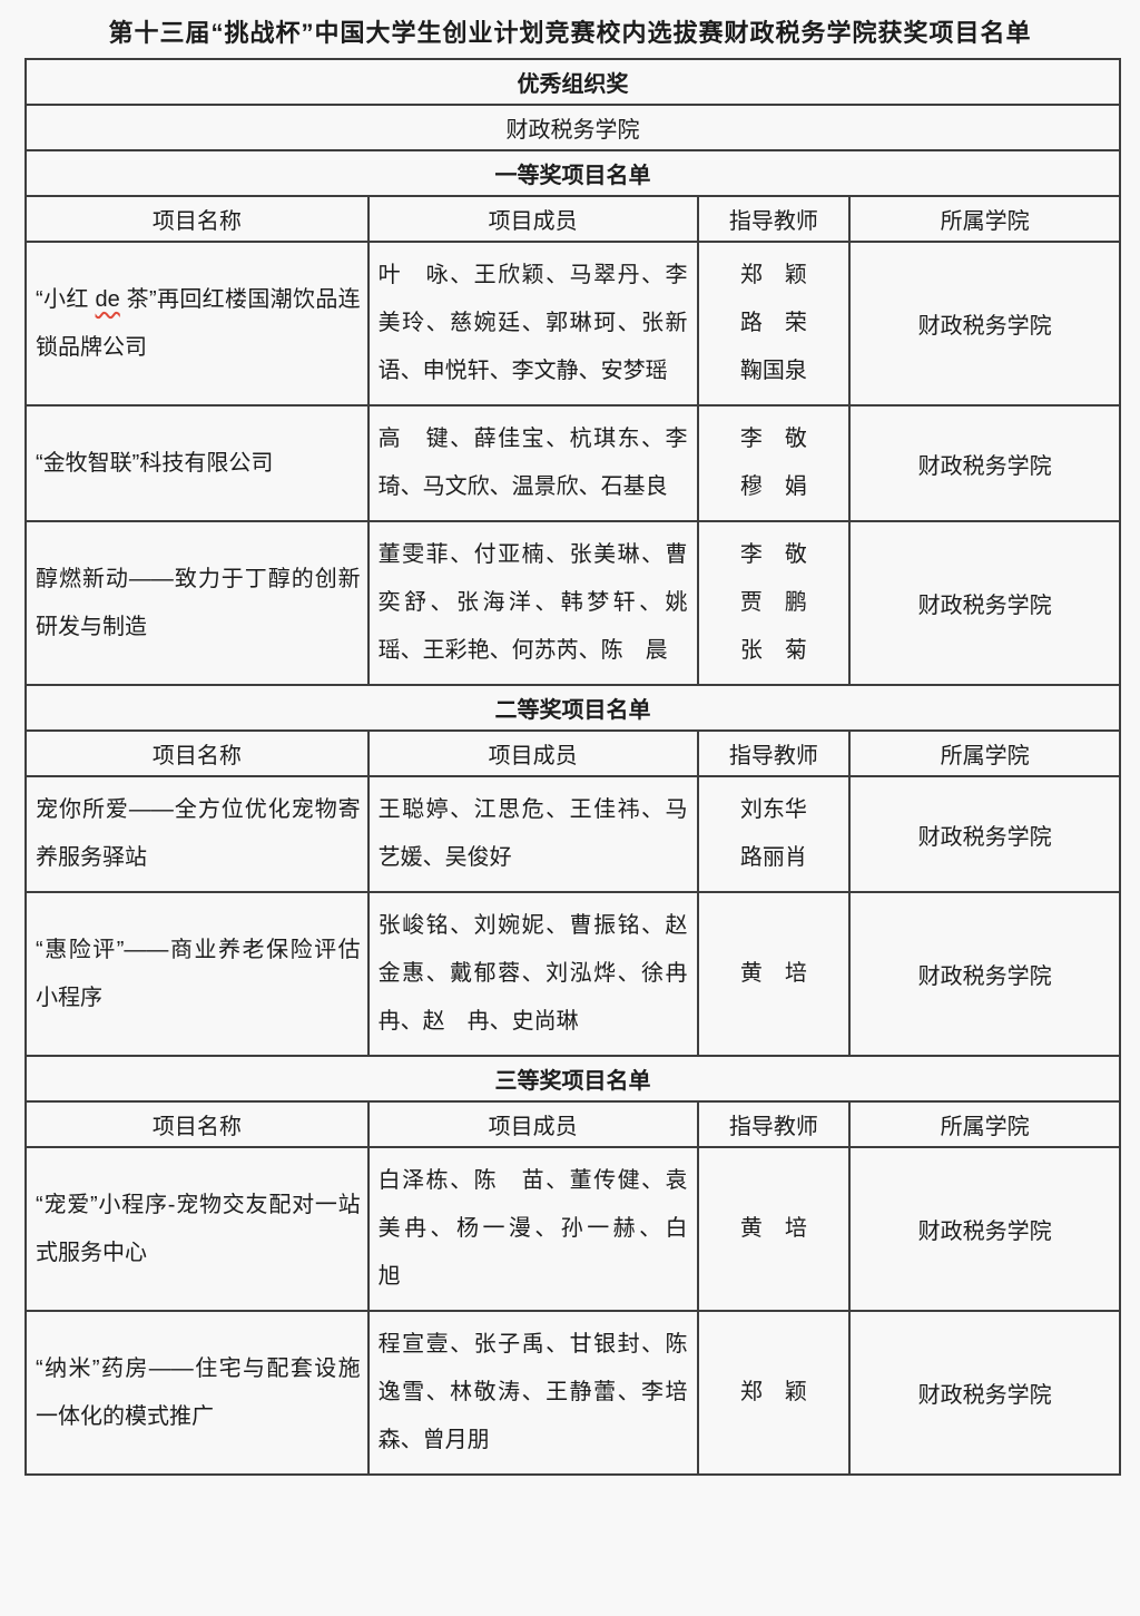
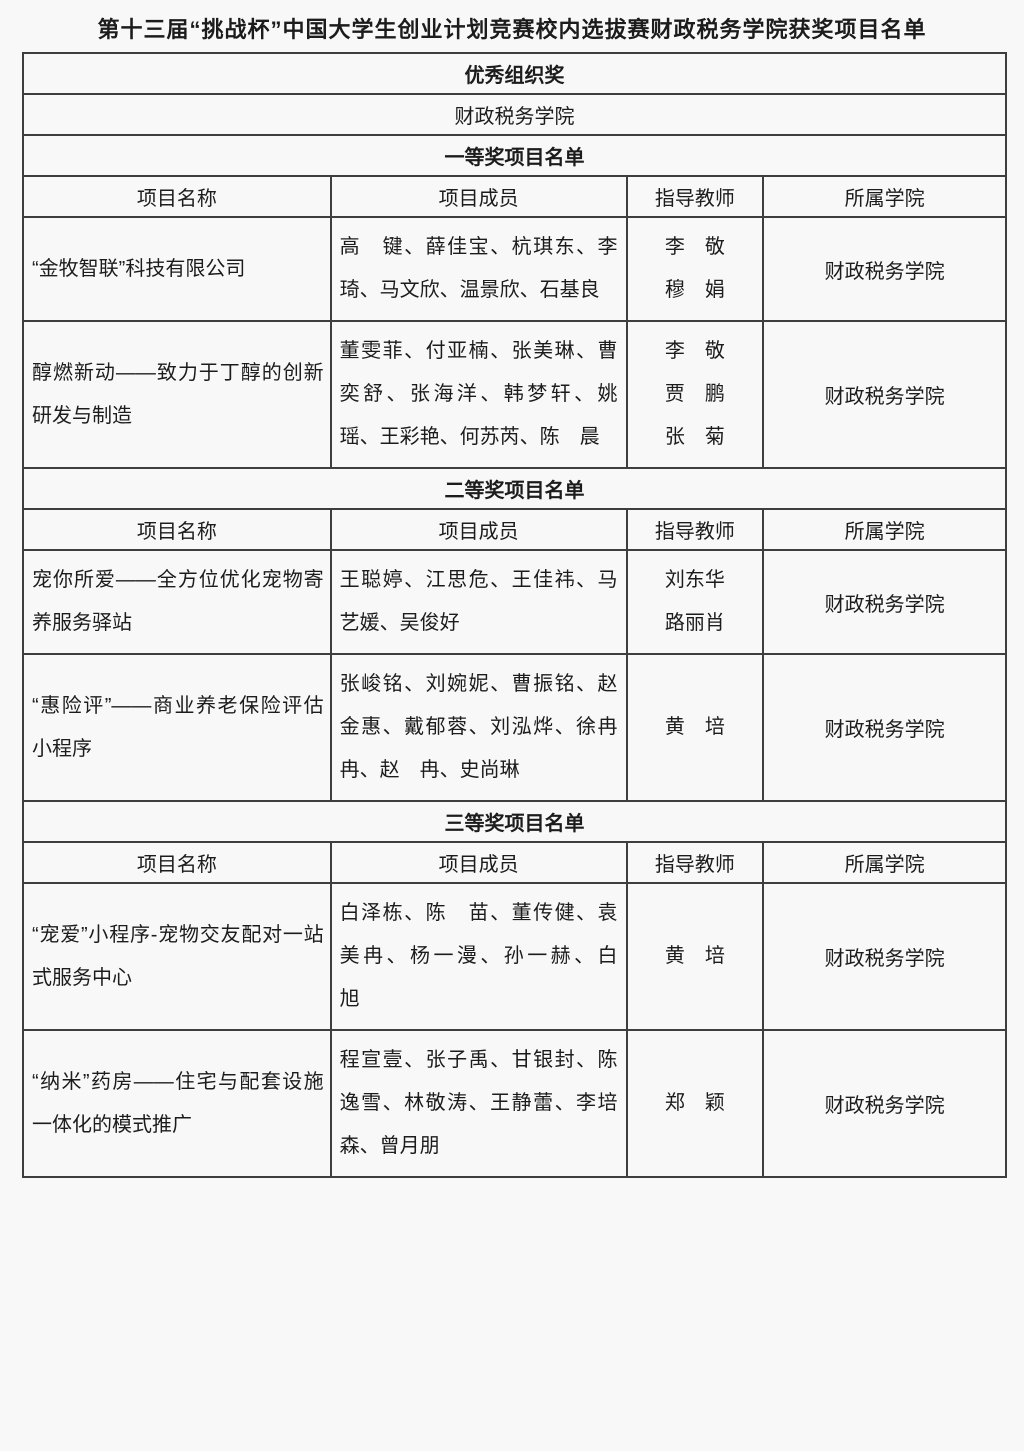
  第十三届“挑战杯”中国大学生创业计划竞赛校内选拔赛财政税务学院获奖项目名单
  优秀组织奖
  财政税务学院
  一等奖项目名单
  项目名称	项目成员	指导教师	所属学院
- “小红 de 茶”再回红楼国潮饮品连锁品牌公司	叶 咏、王欣颖、马翠丹、李美玲、慈婉廷、郭琳珂、张新语、申悦轩、李文静、安梦瑶	郑 颖路 荣鞠国泉	财政税务学院
  “金牧智联”科技有限公司	高 键、薛佳宝、杭琪东、李 琦、马文欣、温景欣、石基良	李 敬穆 娟	财政税务学院
  醇燃新动——致力于丁醇的创新研发与制造	董雯菲、付亚楠、张美琳、曹奕舒、张海洋、韩梦轩、姚 瑶、王彩艳、何苏芮、陈 晨	李 敬贾 鹏张 菊	财政税务学院
  二等奖项目名单
  项目名称	项目成员	指导教师	所属学院
  宠你所爱——全方位优化宠物寄养服务驿站	王聪婷、江思危、王佳祎、马艺媛、吴俊好	刘东华路丽肖	财政税务学院
  “惠险评”——商业养老保险评估小程序	张峻铭、刘婉妮、曹振铭、赵金惠、戴郁蓉、刘泓烨、徐冉冉、赵 冉、史尚琳	黄 培	财政税务学院
  三等奖项目名单
  项目名称	项目成员	指导教师	所属学院
  “宠爱”小程序-宠物交友配对一站式服务中心	白泽栋、陈 苗、董传健、袁美冉、杨一漫、孙一赫、白 旭	黄 培	财政税务学院
  “纳米”药房——住宅与配套设施一体化的模式推广	程宣壹、张子禹、甘银封、陈逸雪、林敬涛、王静蕾、李培森、曾月朋	郑 颖	财政税务学院
